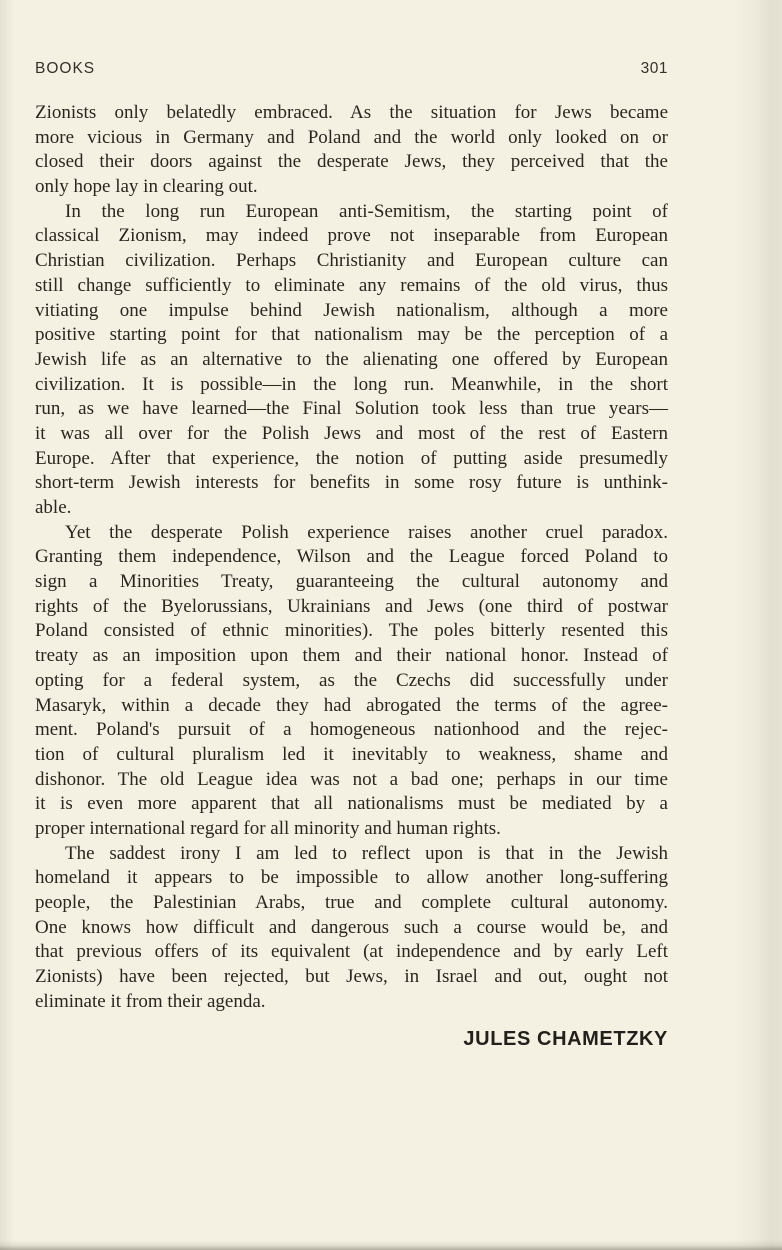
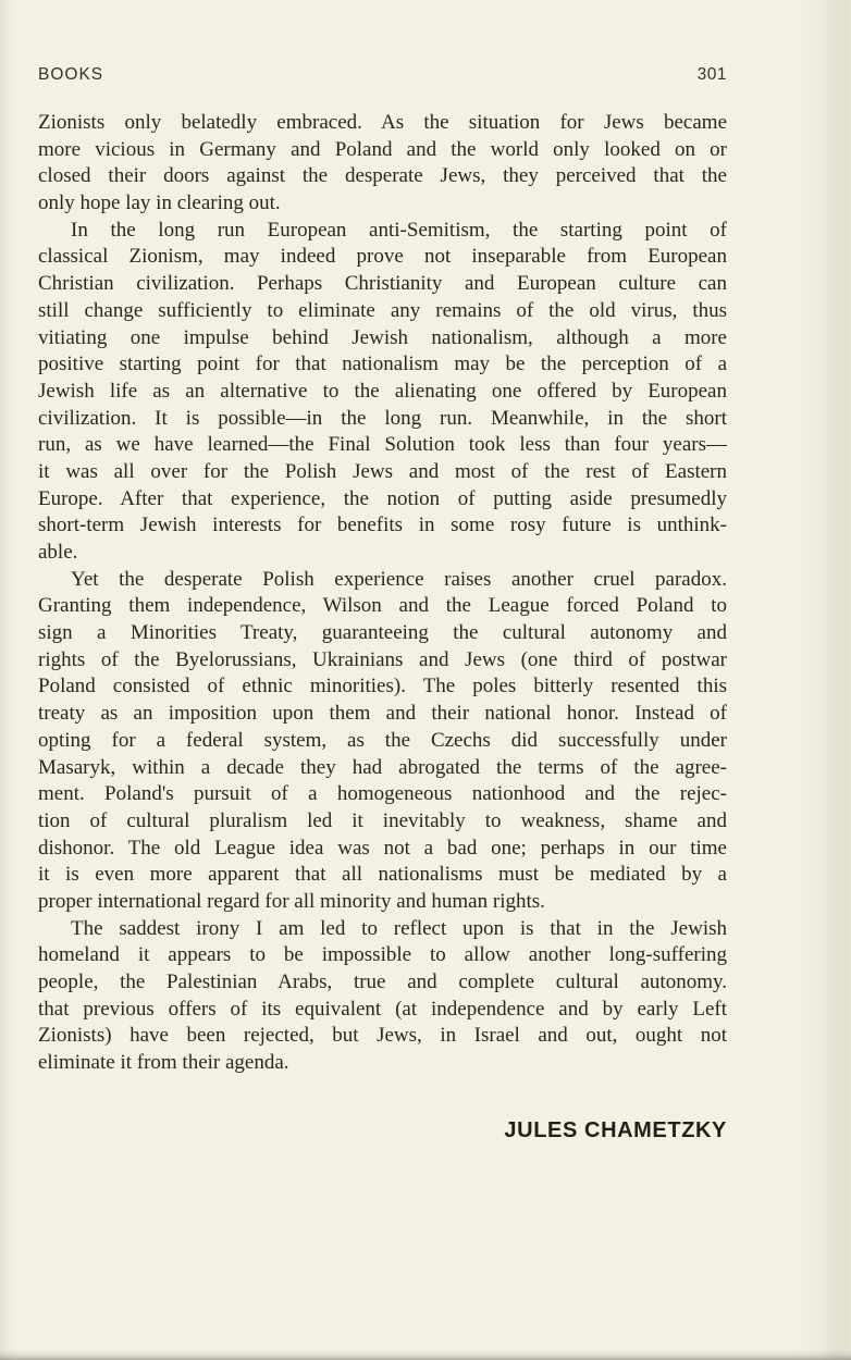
  BOOKS
  301
  Zionists only belatedly embraced. As the situation for Jews became
  more vicious in Germany and Poland and the world only looked on or
  closed their doors against the desperate Jews, they perceived that the
  only hope lay in clearing out.
  In the long run European anti-Semitism, the starting point of
  classical Zionism, may indeed prove not inseparable from European
  Christian civilization. Perhaps Christianity and European culture can
  still change sufficiently to eliminate any remains of the old virus, thus
  vitiating one impulse behind Jewish nationalism, although a more
  positive starting point for that nationalism may be the perception of a
  Jewish life as an alternative to the alienating one offered by European
  civilization. It is possible—in the long run. Meanwhile, in the short
- run, as we have learned—the Final Solution took less than true years—
+ run, as we have learned—the Final Solution took less than four years—
  it was all over for the Polish Jews and most of the rest of Eastern
  Europe. After that experience, the notion of putting aside presumedly
  short-term Jewish interests for benefits in some rosy future is unthink-
  able.
  Yet the desperate Polish experience raises another cruel paradox.
  Granting them independence, Wilson and the League forced Poland to
  sign a Minorities Treaty, guaranteeing the cultural autonomy and
  rights of the Byelorussians, Ukrainians and Jews (one third of postwar
  Poland consisted of ethnic minorities). The poles bitterly resented this
  treaty as an imposition upon them and their national honor. Instead of
  opting for a federal system, as the Czechs did successfully under
  Masaryk, within a decade they had abrogated the terms of the agree-
  ment. Poland's pursuit of a homogeneous nationhood and the rejec-
  tion of cultural pluralism led it inevitably to weakness, shame and
  dishonor. The old League idea was not a bad one; perhaps in our time
  it is even more apparent that all nationalisms must be mediated by a
  proper international regard for all minority and human rights.
  The saddest irony I am led to reflect upon is that in the Jewish
  homeland it appears to be impossible to allow another long-suffering
  people, the Palestinian Arabs, true and complete cultural autonomy.
- One knows how difficult and dangerous such a course would be, and
  that previous offers of its equivalent (at independence and by early Left
  Zionists) have been rejected, but Jews, in Israel and out, ought not
  eliminate it from their agenda.
  JULES CHAMETZKY
